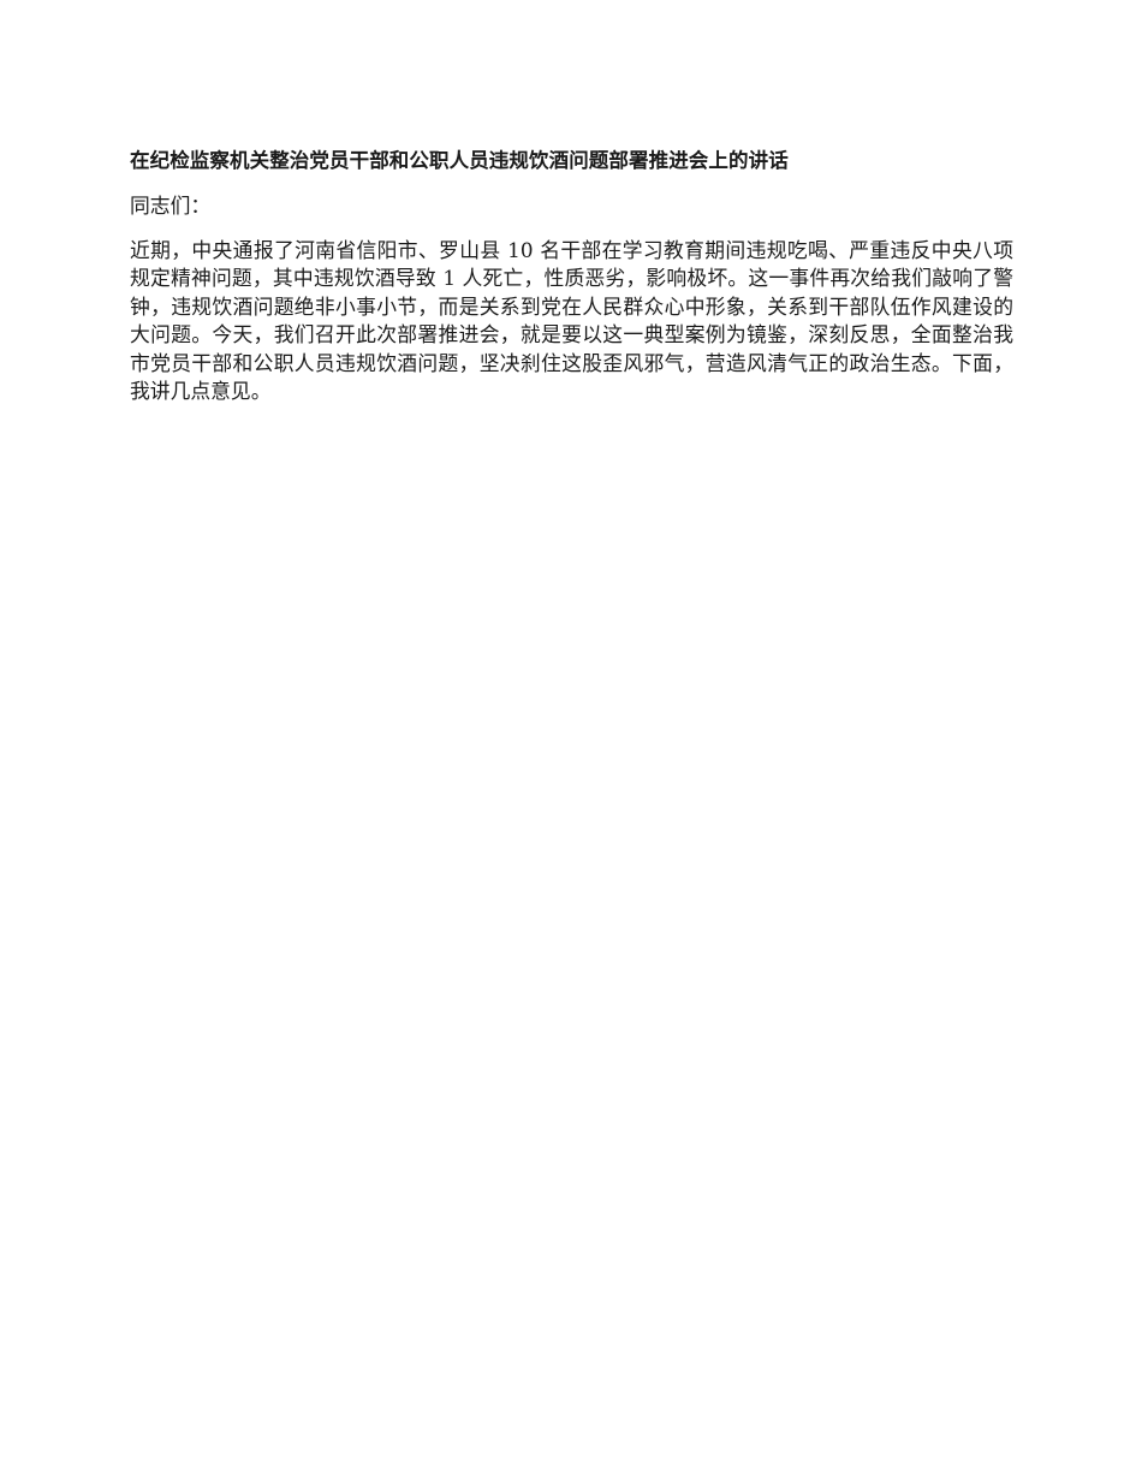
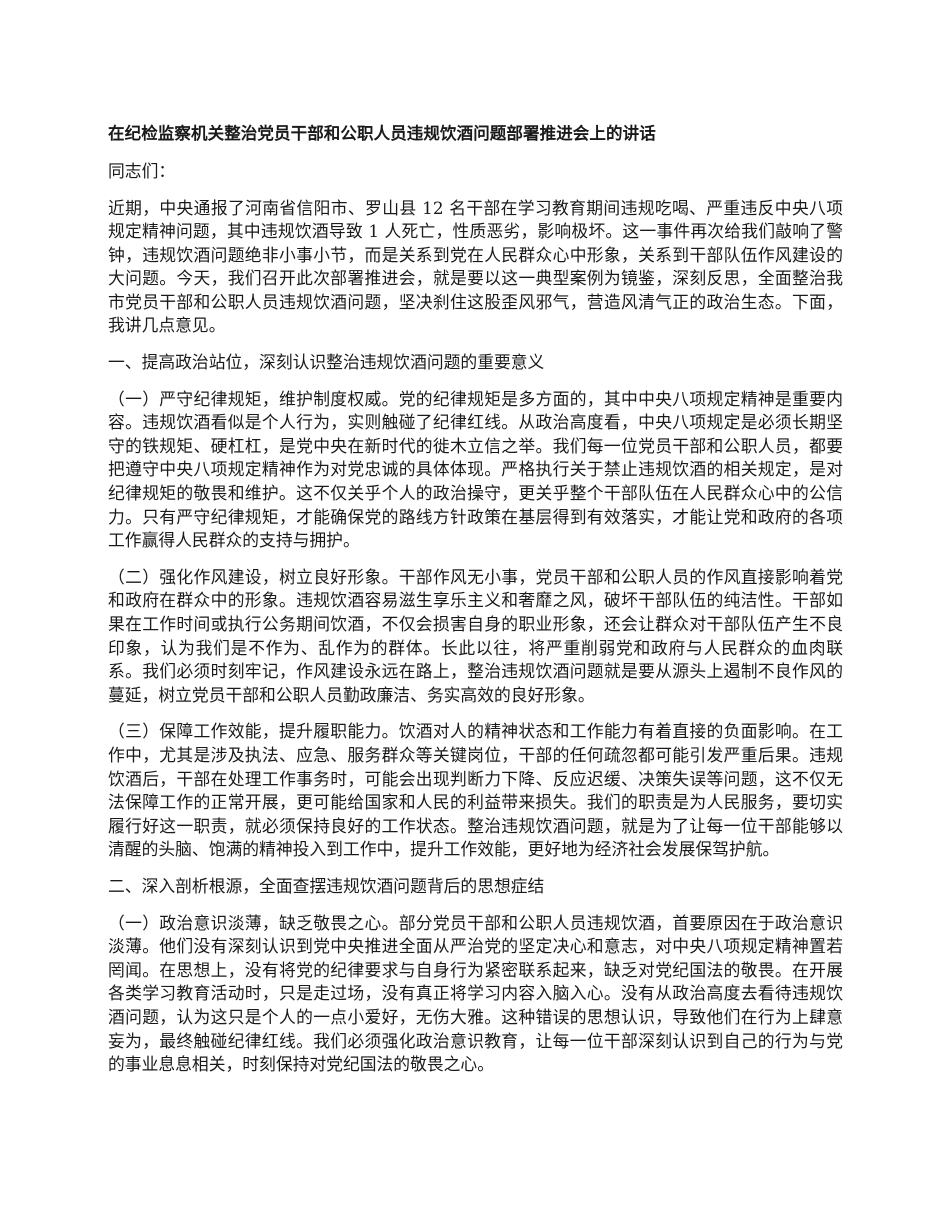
  在纪检监察机关整治党员干部和公职人员违规饮酒问题部署推进会上的讲话
  同志们：
- 近期，中央通报了河南省信阳市、罗山县 10 名干部在学习教育期间违规吃喝、严重违反中央八项规定精神问题，其中违规饮酒导致 1 人死亡，性质恶劣，影响极坏。这一事件再次给我们敲响了警钟，违规饮酒问题绝非小事小节，而是关系到党在人民群众心中形象，关系到干部队伍作风建设的大问题。今天，我们召开此次部署推进会，就是要以这一典型案例为镜鉴，深刻反思，全面整治我市党员干部和公职人员违规饮酒问题，坚决刹住这股歪风邪气，营造风清气正的政治生态。下面，我讲几点意见。
+ 近期，中央通报了河南省信阳市、罗山县 12 名干部在学习教育期间违规吃喝、严重违反中央八项规定精神问题，其中违规饮酒导致 1 人死亡，性质恶劣，影响极坏。这一事件再次给我们敲响了警钟，违规饮酒问题绝非小事小节，而是关系到党在人民群众心中形象，关系到干部队伍作风建设的大问题。今天，我们召开此次部署推进会，就是要以这一典型案例为镜鉴，深刻反思，全面整治我市党员干部和公职人员违规饮酒问题，坚决刹住这股歪风邪气，营造风清气正的政治生态。下面，我讲几点意见。
+ 一、提高政治站位，深刻认识整治违规饮酒问题的重要意义
+ （一）严守纪律规矩，维护制度权威。党的纪律规矩是多方面的，其中中央八项规定精神是重要内容。违规饮酒看似是个人行为，实则触碰了纪律红线。从政治高度看，中央八项规定是必须长期坚守的铁规矩、硬杠杠，是党中央在新时代的徙木立信之举。我们每一位党员干部和公职人员，都要把遵守中央八项规定精神作为对党忠诚的具体体现。严格执行关于禁止违规饮酒的相关规定，是对纪律规矩的敬畏和维护。这不仅关乎个人的政治操守，更关乎整个干部队伍在人民群众心中的公信力。只有严守纪律规矩，才能确保党的路线方针政策在基层得到有效落实，才能让党和政府的各项工作赢得人民群众的支持与拥护。
+ （二）强化作风建设，树立良好形象。干部作风无小事，党员干部和公职人员的作风直接影响着党和政府在群众中的形象。违规饮酒容易滋生享乐主义和奢靡之风，破坏干部队伍的纯洁性。干部如果在工作时间或执行公务期间饮酒，不仅会损害自身的职业形象，还会让群众对干部队伍产生不良印象，认为我们是不作为、乱作为的群体。长此以往，将严重削弱党和政府与人民群众的血肉联系。我们必须时刻牢记，作风建设永远在路上，整治违规饮酒问题就是要从源头上遏制不良作风的蔓延，树立党员干部和公职人员勤政廉洁、务实高效的良好形象。
+ （三）保障工作效能，提升履职能力。饮酒对人的精神状态和工作能力有着直接的负面影响。在工作中，尤其是涉及执法、应急、服务群众等关键岗位，干部的任何疏忽都可能引发严重后果。违规饮酒后，干部在处理工作事务时，可能会出现判断力下降、反应迟缓、决策失误等问题，这不仅无法保障工作的正常开展，更可能给国家和人民的利益带来损失。我们的职责是为人民服务，要切实履行好这一职责，就必须保持良好的工作状态。整治违规饮酒问题，就是为了让每一位干部能够以清醒的头脑、饱满的精神投入到工作中，提升工作效能，更好地为经济社会发展保驾护航。
+ 二、深入剖析根源，全面查摆违规饮酒问题背后的思想症结
+ （一）政治意识淡薄，缺乏敬畏之心。部分党员干部和公职人员违规饮酒，首要原因在于政治意识淡薄。他们没有深刻认识到党中央推进全面从严治党的坚定决心和意志，对中央八项规定精神置若罔闻。在思想上，没有将党的纪律要求与自身行为紧密联系起来，缺乏对党纪国法的敬畏。在开展各类学习教育活动时，只是走过场，没有真正将学习内容入脑入心。没有从政治高度去看待违规饮酒问题，认为这只是个人的一点小爱好，无伤大雅。这种错误的思想认识，导致他们在行为上肆意妄为，最终触碰纪律红线。我们必须强化政治意识教育，让每一位干部深刻认识到自己的行为与党的事业息息相关，时刻保持对党纪国法的敬畏之心。
